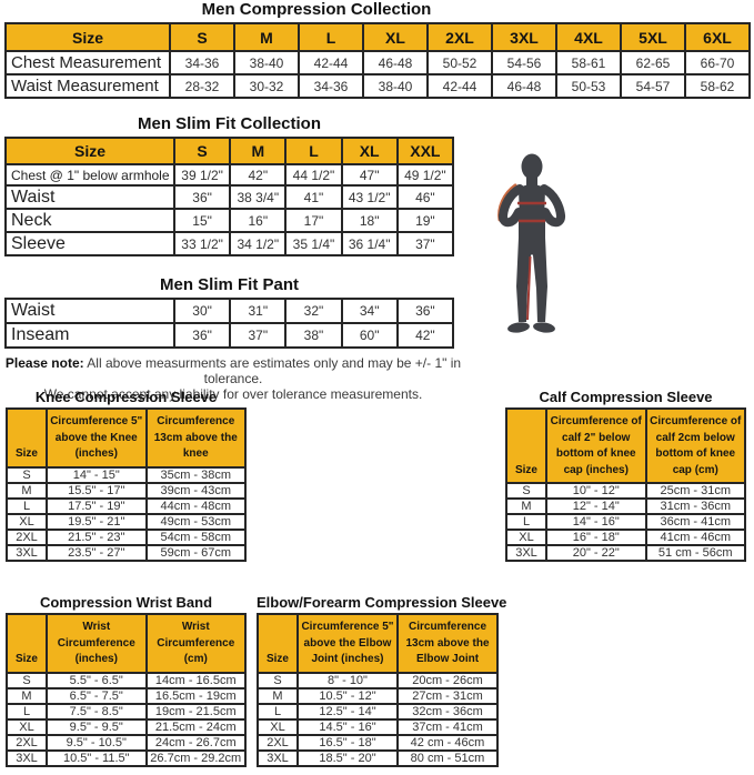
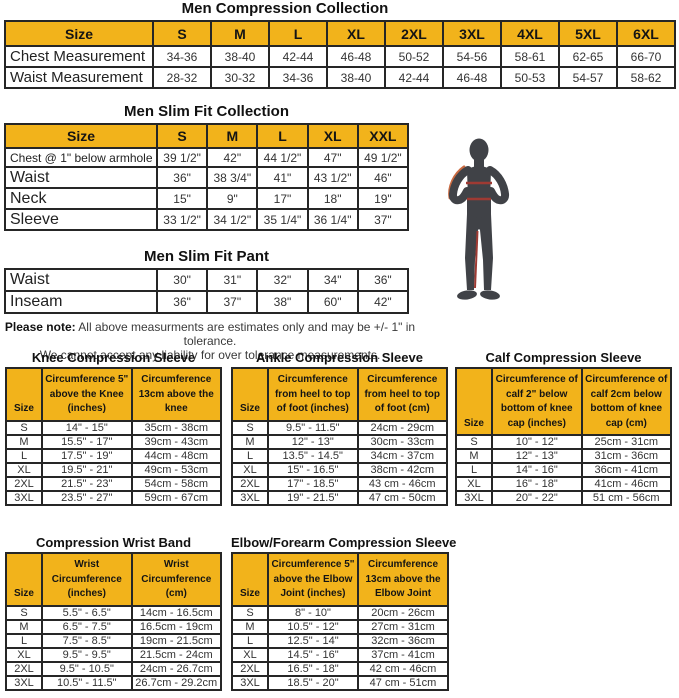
  Men Compression Collection
  Size	S	M	L	XL	2XL	3XL	4XL	5XL	6XL
  Chest Measurement	34-36	38-40	42-44	46-48	50-52	54-56	58-61	62-65	66-70
  Waist Measurement	28-32	30-32	34-36	38-40	42-44	46-48	50-53	54-57	58-62
  Men Slim Fit Collection
  Size	S	M	L	XL	XXL
  Chest @ 1" below armhole	39 1/2"	42"	44 1/2"	47"	49 1/2"
  Waist	36"	38 3/4"	41"	43 1/2"	46"
- Neck	15"	16"	17"	18"	19"
+ Neck	15"	9"	17"	18"	19"
  Sleeve	33 1/2"	34 1/2"	35 1/4"	36 1/4"	37"
  Men Slim Fit Pant
  Waist	30"	31"	32"	34"	36"
  Inseam	36"	37"	38"	60"	42"
  Please note: All above measurments are estimates only and may be +/- 1" in tolerance.
  We cannot accept any liability for over tolerance measurements.
  Knee Compression Sleeve
  Size	Circumference 5" above the Knee (inches)	Circumference 13cm above the knee
  S	14" - 15"	35cm - 38cm
  M	15.5" - 17"	39cm - 43cm
  L	17.5" - 19"	44cm - 48cm
  XL	19.5" - 21"	49cm - 53cm
  2XL	21.5" - 23"	54cm - 58cm
  3XL	23.5" - 27"	59cm - 67cm
+ Ankle Compression Sleeve
+ Size	Circumference from heel to top of foot (inches)	Circumference from heel to top of foot (cm)
+ S	9.5" - 11.5"	24cm - 29cm
+ M	12" - 13"	30cm - 33cm
+ L	13.5" - 14.5"	34cm - 37cm
+ XL	15" - 16.5"	38cm - 42cm
+ 2XL	17" - 18.5"	43 cm - 46cm
+ 3XL	19" - 21.5"	47 cm - 50cm
  Calf Compression Sleeve
  Size	Circumference of calf 2" below bottom of knee cap (inches)	Circumference of calf 2cm below bottom of knee cap (cm)
  S	10" - 12"	25cm - 31cm
- M	12" - 14"	31cm - 36cm
+ M	12" - 13"	31cm - 36cm
  L	14" - 16"	36cm - 41cm
  XL	16" - 18"	41cm - 46cm
  3XL	20" - 22"	51 cm - 56cm
  Compression Wrist Band
  Size	Wrist Circumference (inches)	Wrist Circumference (cm)
  S	5.5" - 6.5"	14cm - 16.5cm
  M	6.5" - 7.5"	16.5cm - 19cm
  L	7.5" - 8.5"	19cm - 21.5cm
  XL	9.5" - 9.5"	21.5cm - 24cm
  2XL	9.5" - 10.5"	24cm - 26.7cm
  3XL	10.5" - 11.5"	26.7cm - 29.2cm
  Elbow/Forearm Compression Sleeve
  Size	Circumference 5" above the Elbow Joint (inches)	Circumference 13cm above the Elbow Joint
  S	8" - 10"	20cm - 26cm
  M	10.5" - 12"	27cm - 31cm
  L	12.5" - 14"	32cm - 36cm
  XL	14.5" - 16"	37cm - 41cm
  2XL	16.5" - 18"	42 cm - 46cm
- 3XL	18.5" - 20"	80 cm - 51cm
+ 3XL	18.5" - 20"	47 cm - 51cm
